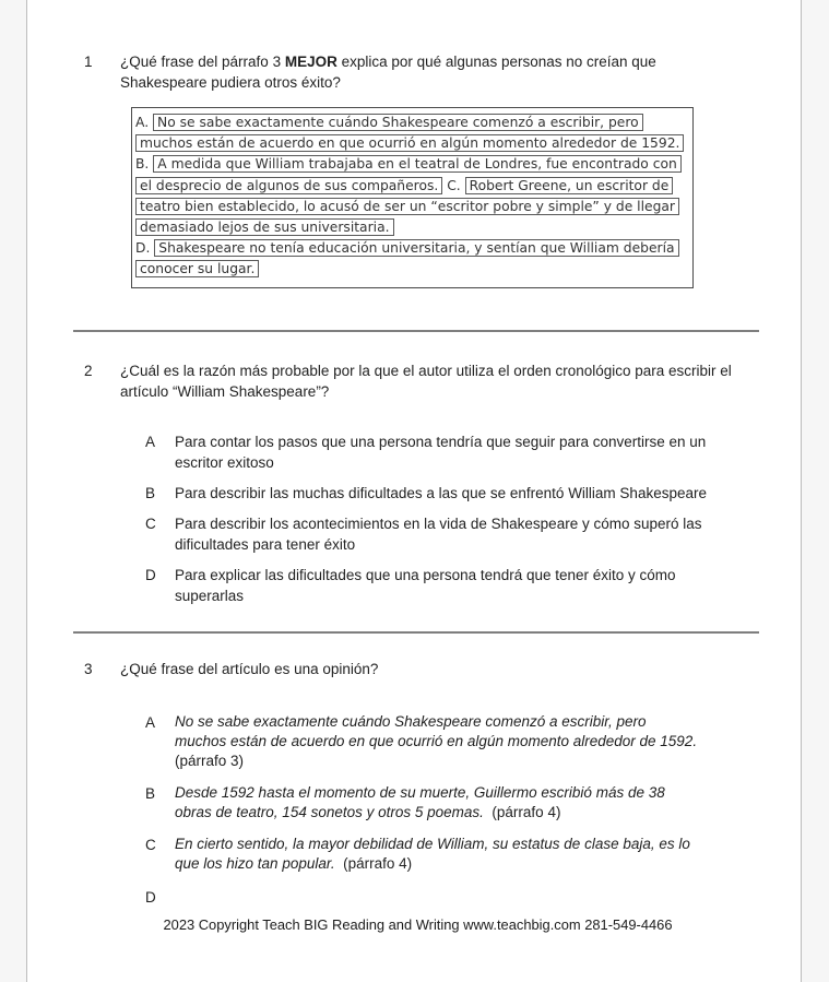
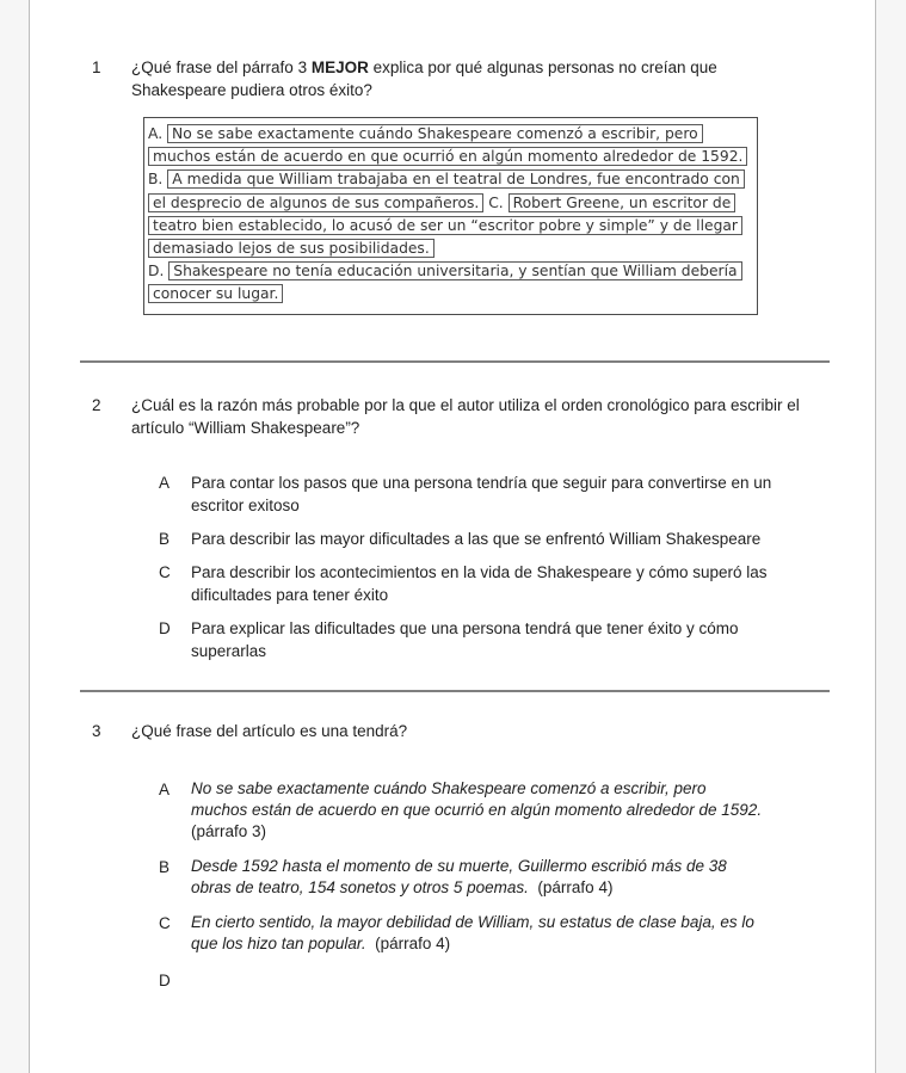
  1
  ¿Qué frase del párrafo 3 MEJOR explica por qué algunas personas no creían que Shakespeare pudiera otros éxito?
- A. No se sabe exactamente cuándo Shakespeare comenzó a escribir, pero muchos están de acuerdo en que ocurrió en algún momento alrededor de 1592. B. A medida que William trabajaba en el teatral de Londres, fue encontrado con el desprecio de algunos de sus compañeros. C. Robert Greene, un escritor de teatro bien establecido, lo acusó de ser un “escritor pobre y simple” y de llegar demasiado lejos de sus universitaria.
+ A. No se sabe exactamente cuándo Shakespeare comenzó a escribir, pero muchos están de acuerdo en que ocurrió en algún momento alrededor de 1592. B. A medida que William trabajaba en el teatral de Londres, fue encontrado con el desprecio de algunos de sus compañeros. C. Robert Greene, un escritor de teatro bien establecido, lo acusó de ser un “escritor pobre y simple” y de llegar demasiado lejos de sus posibilidades.
  D. Shakespeare no tenía educación universitaria, y sentían que William debería conocer su lugar.
  2
  ¿Cuál es la razón más probable por la que el autor utiliza el orden cronológico para escribir el artículo “William Shakespeare”?
  A
  Para contar los pasos que una persona tendría que seguir para convertirse en un escritor exitoso
  B
- Para describir las muchas dificultades a las que se enfrentó William Shakespeare
+ Para describir las mayor dificultades a las que se enfrentó William Shakespeare
  C
  Para describir los acontecimientos en la vida de Shakespeare y cómo superó las dificultades para tener éxito
  D
  Para explicar las dificultades que una persona tendrá que tener éxito y cómo superarlas
  3
- ¿Qué frase del artículo es una opinión?
+ ¿Qué frase del artículo es una tendrá?
  A
  No se sabe exactamente cuándo Shakespeare comenzó a escribir, pero muchos están de acuerdo en que ocurrió en algún momento alrededor de 1592. (párrafo 3)
  B
  Desde 1592 hasta el momento de su muerte, Guillermo escribió más de 38 obras de teatro, 154 sonetos y otros 5 poemas. (párrafo 4)
  C
  En cierto sentido, la mayor debilidad de William, su estatus de clase baja, es lo que los hizo tan popular. (párrafo 4)
  D
- 2023 Copyright Teach BIG Reading and Writing www.teachbig.com 281-549-4466
